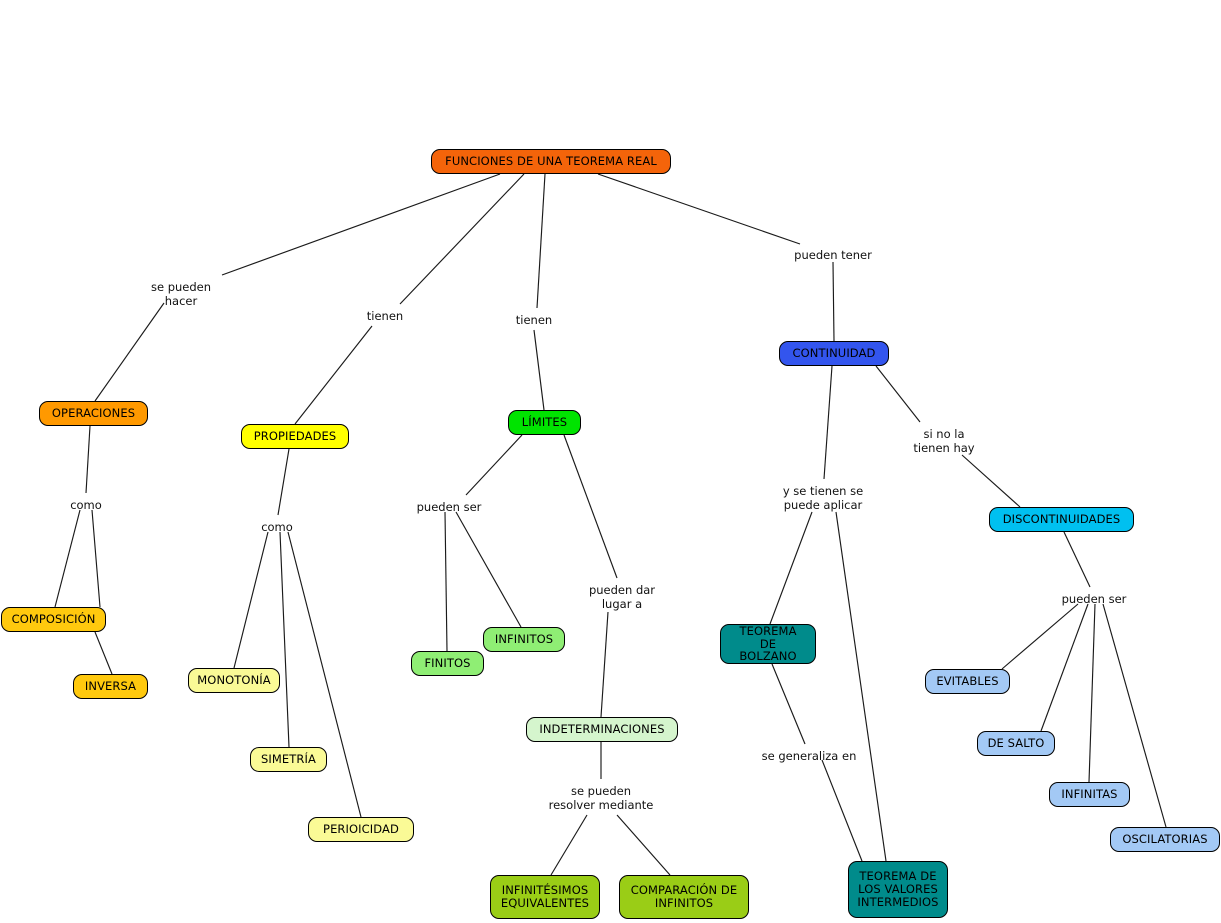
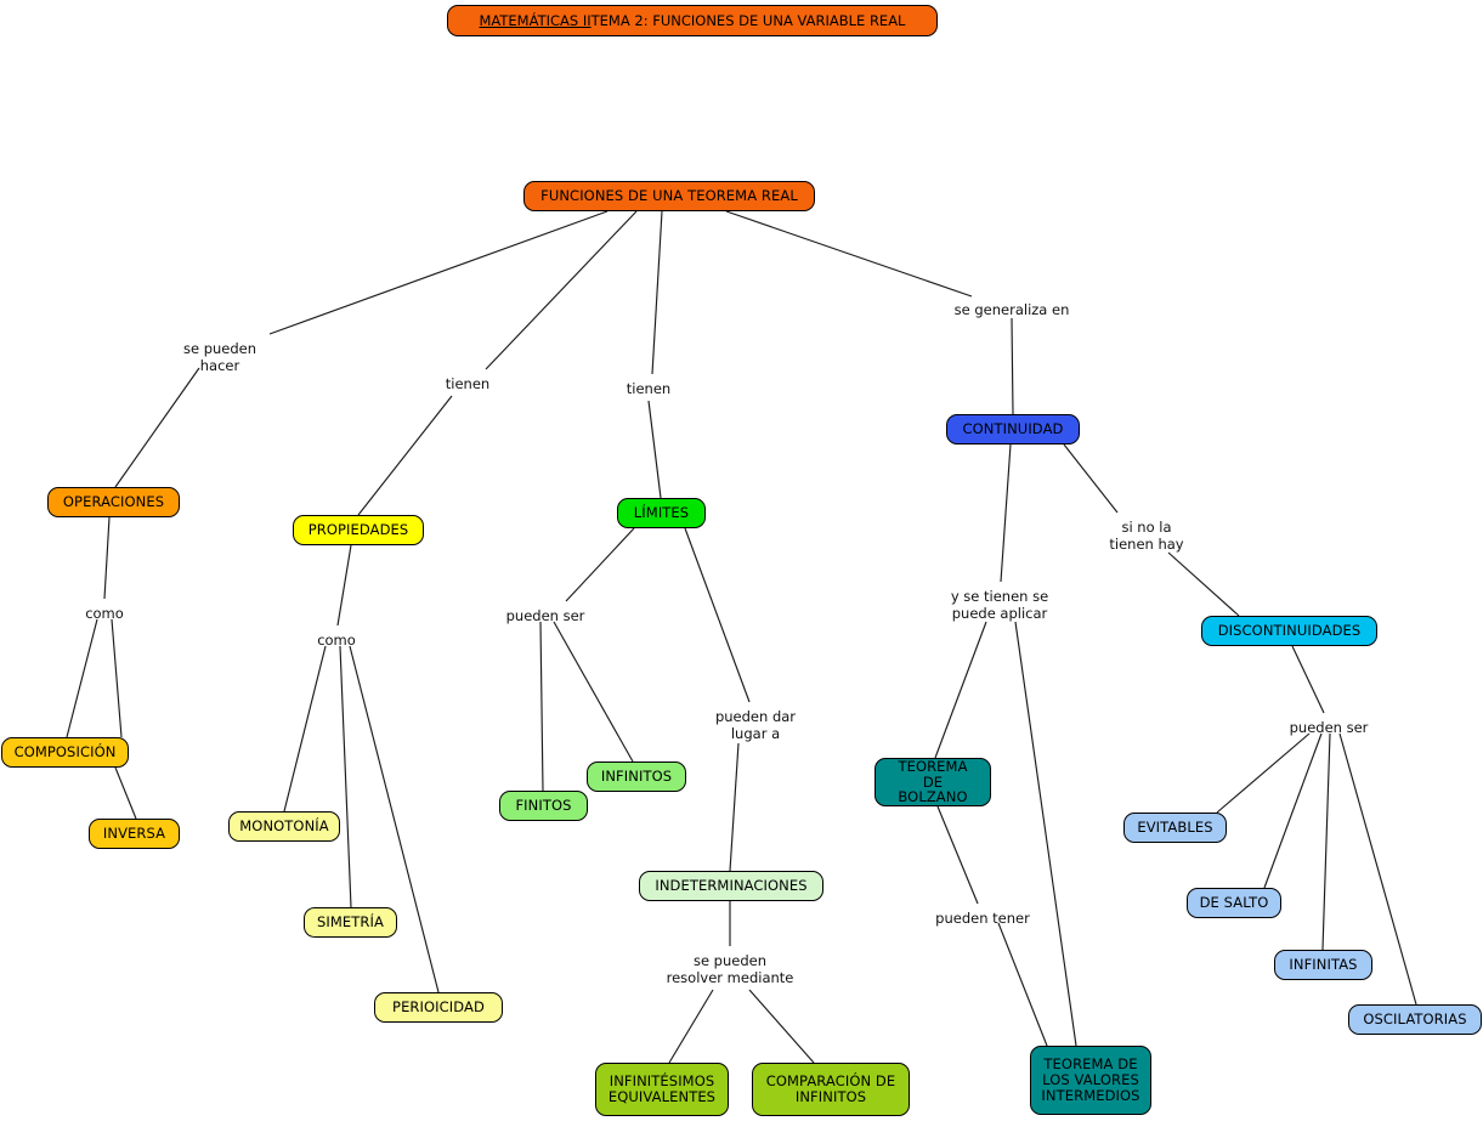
+ MATEMÁTICAS II
+ TEMA 2: FUNCIONES DE UNA VARIABLE REAL
  FUNCIONES DE UNA TEOREMA REAL
  OPERACIONES
  COMPOSICIÓN
  INVERSA
  PROPIEDADES
  MONOTONÍA
  SIMETRÍA
  PERIOICIDAD
  LÍMITES
  FINITOS
  INFINITOS
  INDETERMINACIONES
  INFINITÉSIMOS
  EQUIVALENTES
  COMPARACIÓN DE
  INFINITOS
  CONTINUIDAD
  TEOREMA DE
  BOLZANO
  TEOREMA DE
  LOS VALORES
  INTERMEDIOS
  DISCONTINUIDADES
  EVITABLES
  DE SALTO
  INFINITAS
  OSCILATORIAS
  se pueden
  hacer
  tienen
  tienen
- pueden tener
+ se generaliza en
  como
  como
  pueden ser
  pueden dar
  lugar a
  y se tienen se
  puede aplicar
  si no la
  tienen hay
- se generaliza en
+ pueden tener
  pueden ser
  se pueden
  resolver mediante
